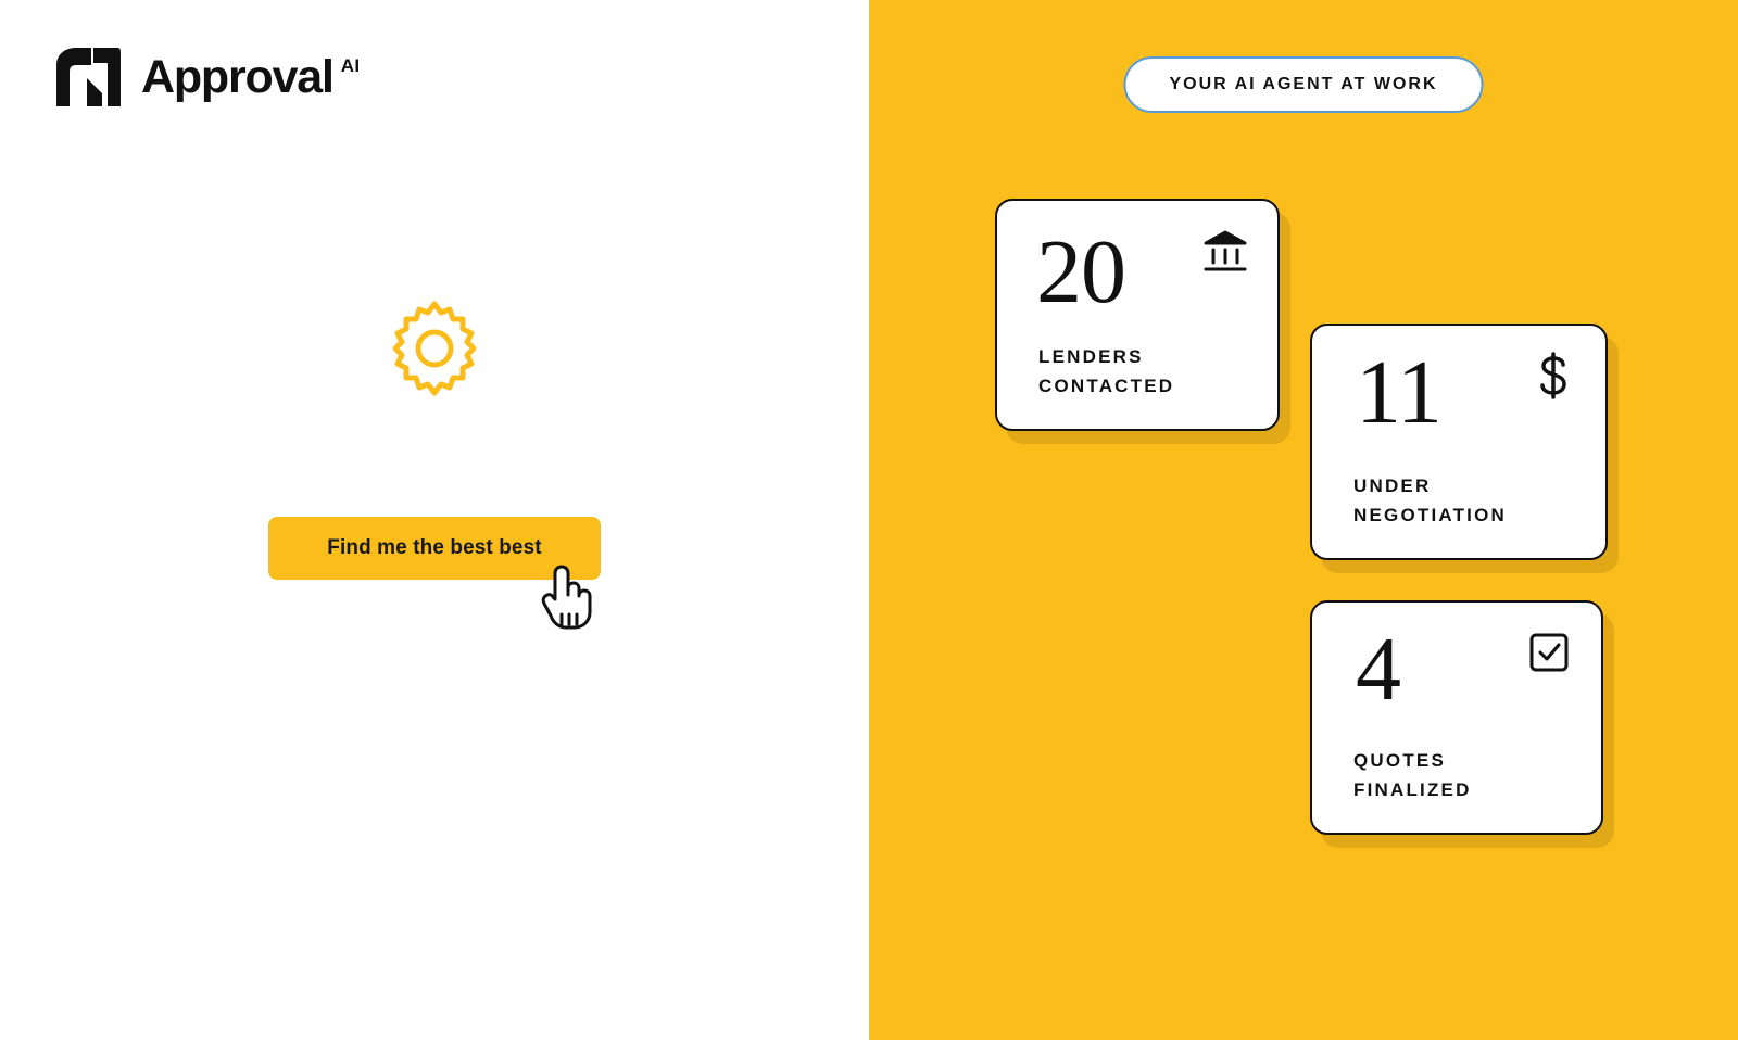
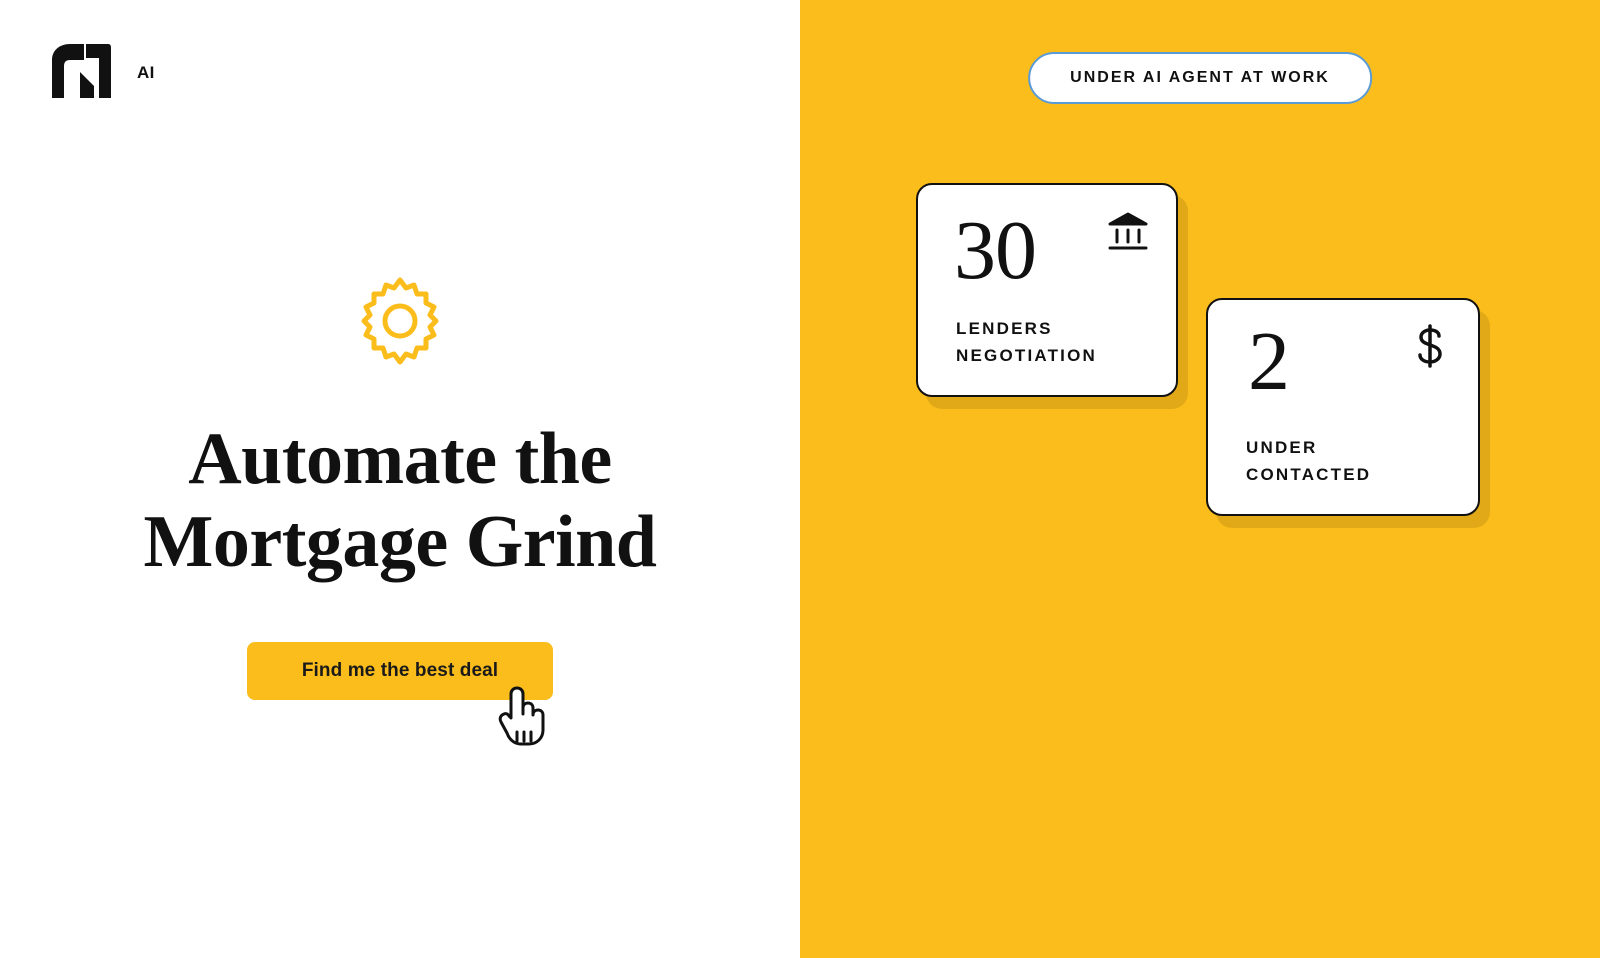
- Approval
  AI
+ Automate the
+ Mortgage Grind
- Find me the best best
+ Find me the best deal
- YOUR AI AGENT AT WORK
+ UNDER AI AGENT AT WORK
- 20
+ 30
  LENDERS
- CONTACTED
+ NEGOTIATION
- 11
+ 2
  UNDER
- NEGOTIATION
+ CONTACTED
- 4
- QUOTES
- FINALIZED
